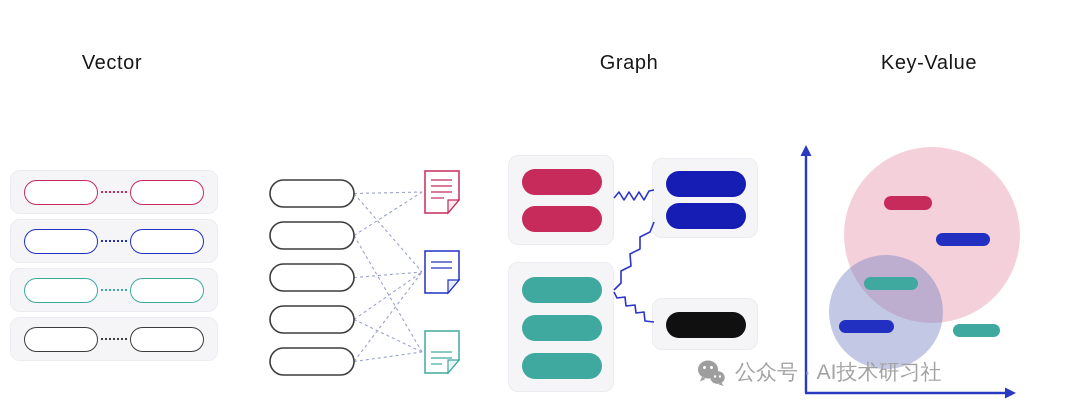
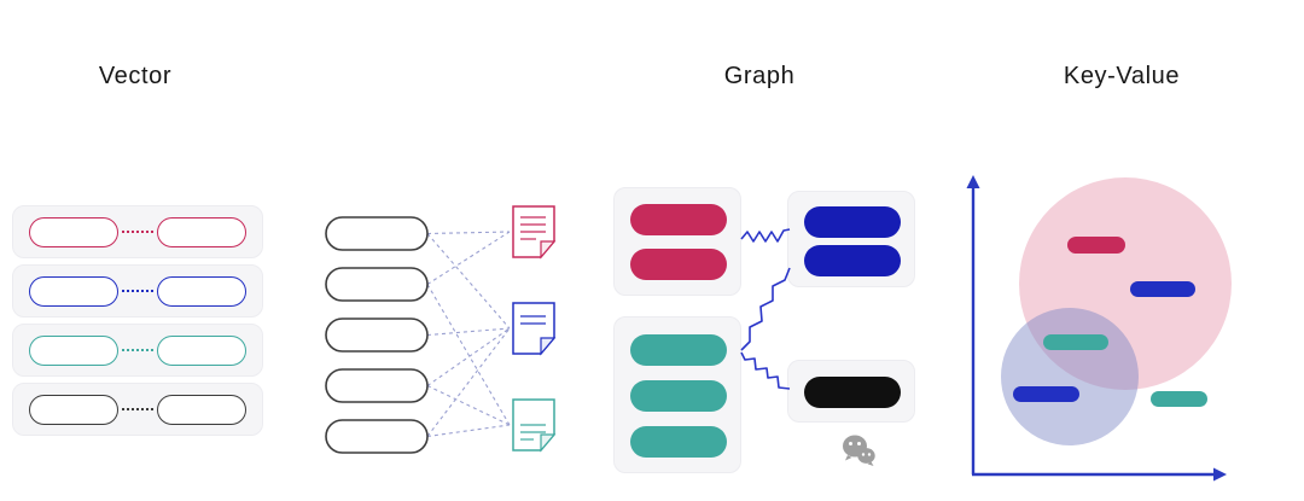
  Vector
  Graph
  Key-Value
- 公众号 · AI技术研习社
